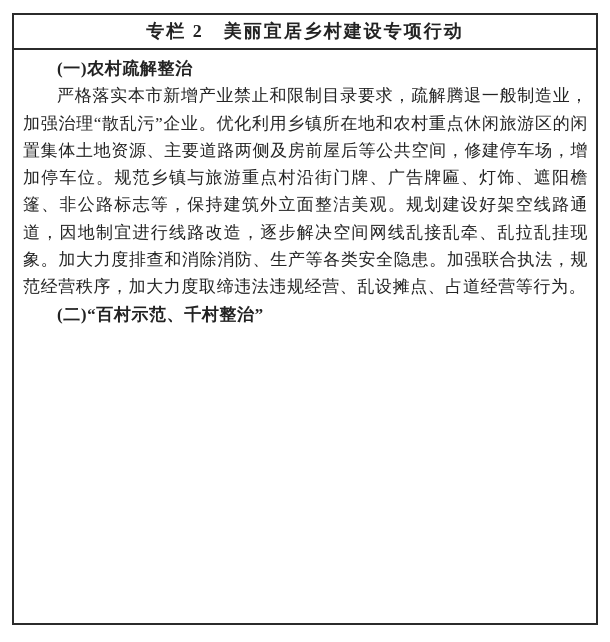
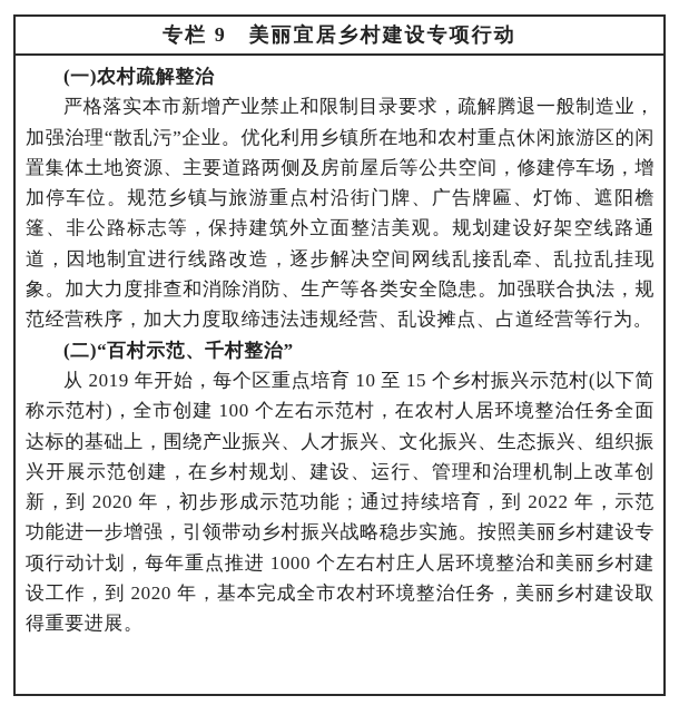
- 专栏 2 美丽宜居乡村建设专项行动
+ 专栏 9 美丽宜居乡村建设专项行动
  (一)农村疏解整治
  严格落实本市新增产业禁止和限制目录要求，疏解腾退一般制造业，加强治理“散乱污”企业。优化利用乡镇所在地和农村重点休闲旅游区的闲置集体土地资源、主要道路两侧及房前屋后等公共空间，修建停车场，增加停车位。规范乡镇与旅游重点村沿街门牌、广告牌匾、灯饰、遮阳檐篷、非公路标志等，保持建筑外立面整洁美观。规划建设好架空线路通道，因地制宜进行线路改造，逐步解决空间网线乱接乱牵、乱拉乱挂现象。加大力度排查和消除消防、生产等各类安全隐患。加强联合执法，规范经营秩序，加大力度取缔违法违规经营、乱设摊点、占道经营等行为。
  (二)“百村示范、千村整治”
+ 从 2019 年开始，每个区重点培育 10 至 15 个乡村振兴示范村(以下简称示范村)，全市创建 100 个左右示范村，在农村人居环境整治任务全面达标的基础上，围绕产业振兴、人才振兴、文化振兴、生态振兴、组织振兴开展示范创建，在乡村规划、建设、运行、管理和治理机制上改革创新，到 2020 年，初步形成示范功能；通过持续培育，到 2022 年，示范功能进一步增强，引领带动乡村振兴战略稳步实施。按照美丽乡村建设专项行动计划，每年重点推进 1000 个左右村庄人居环境整治和美丽乡村建设工作，到 2020 年，基本完成全市农村环境整治任务，美丽乡村建设取得重要进展。
